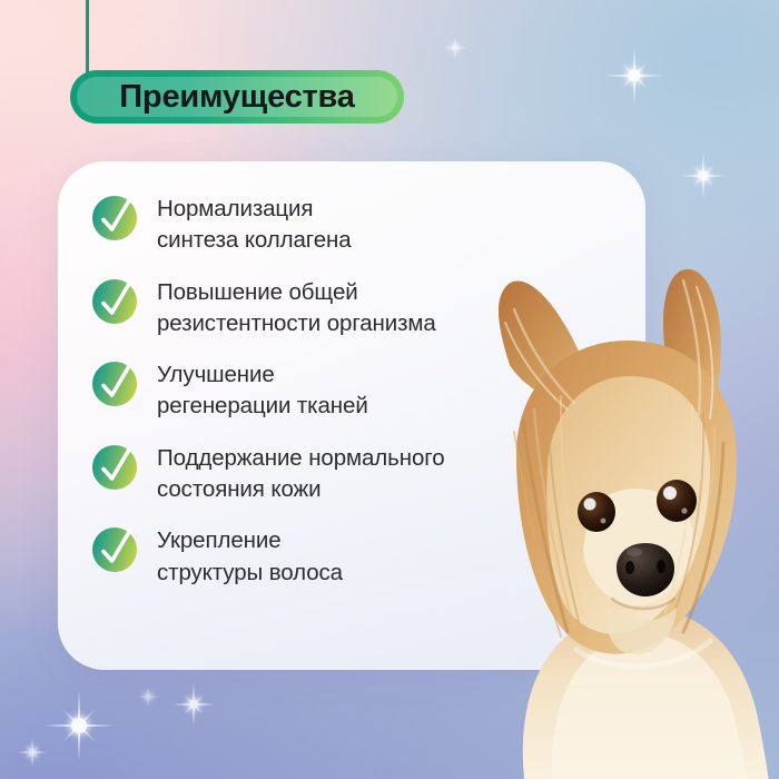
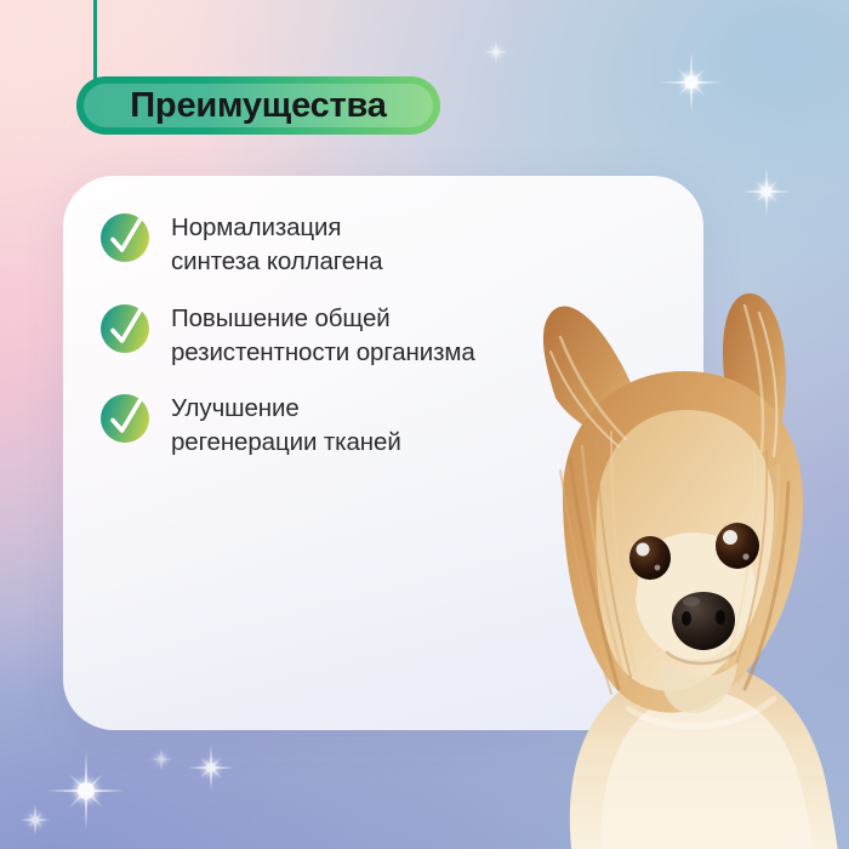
  Преимущества
  Нормализация
  синтеза коллагена
  Повышение общей
  резистентности организма
  Улучшение
  регенерации тканей
- Поддержание нормального
- состояния кожи
- Укрепление
- структуры волоса
